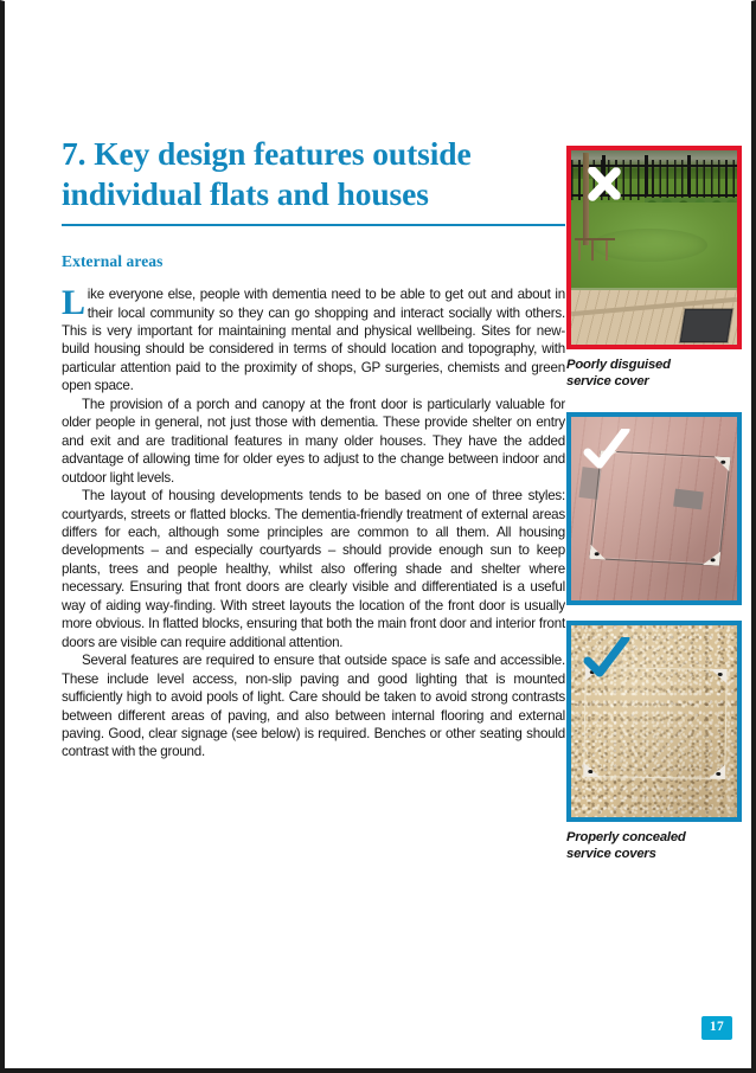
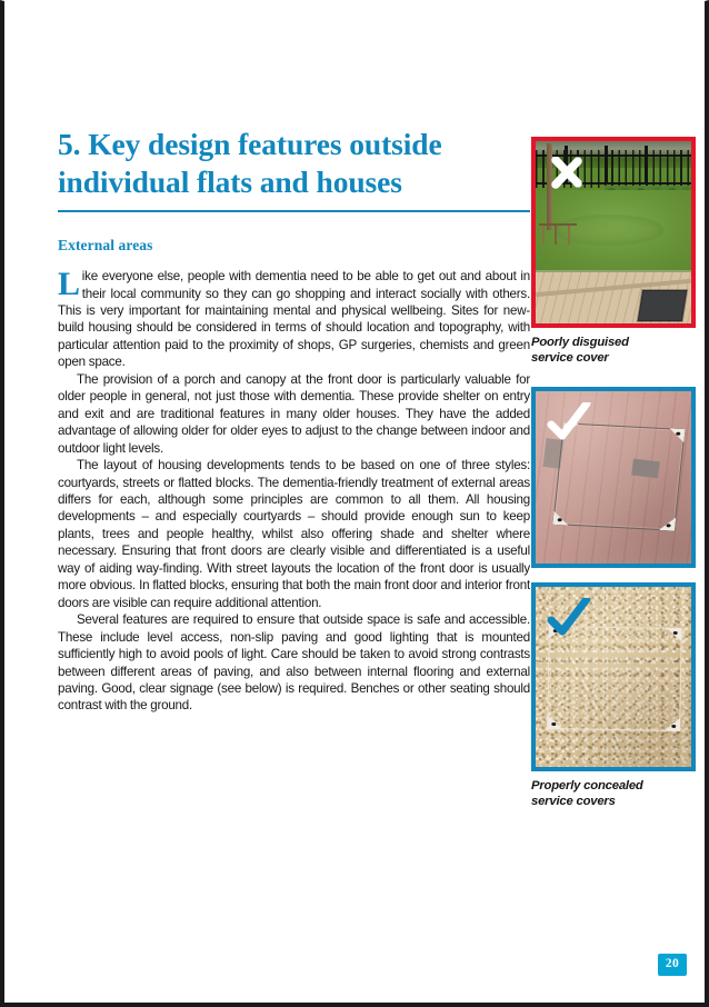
- 7. Key design features outside individual flats and houses
+ 5. Key design features outside individual flats and houses
  External areas
  L
  ike everyone else, people with dementia need to be able to get out and about in their local community so they can go shopping and interact socially with others. This is very important for maintaining mental and physical wellbeing. Sites for new-build housing should be considered in terms of should location and topography, with particular attention paid to the proximity of shops, GP surgeries, chemists and green open space.
- The provision of a porch and canopy at the front door is particularly valuable for older people in general, not just those with dementia. These provide shelter on entry and exit and are traditional features in many older houses. They have the added advantage of allowing time for older eyes to adjust to the change between indoor and outdoor light levels.
+ The provision of a porch and canopy at the front door is particularly valuable for older people in general, not just those with dementia. These provide shelter on entry and exit and are traditional features in many older houses. They have the added advantage of allowing older for older eyes to adjust to the change between indoor and outdoor light levels.
  The layout of housing developments tends to be based on one of three styles: courtyards, streets or flatted blocks. The dementia-friendly treatment of external areas differs for each, although some principles are common to all them. All housing developments – and especially courtyards – should provide enough sun to keep plants, trees and people healthy, whilst also offering shade and shelter where necessary. Ensuring that front doors are clearly visible and differentiated is a useful way of aiding way-finding. With street layouts the location of the front door is usually more obvious. In flatted blocks, ensuring that both the main front door and interior front doors are visible can require additional attention.
  Several features are required to ensure that outside space is safe and accessible. These include level access, non-slip paving and good lighting that is mounted sufficiently high to avoid pools of light. Care should be taken to avoid strong contrasts between different areas of paving, and also between internal flooring and external paving. Good, clear signage (see below) is required. Benches or other seating should contrast with the ground.
  Poorly disguised
  service cover
  Properly concealed
  service covers
- 17
+ 20
